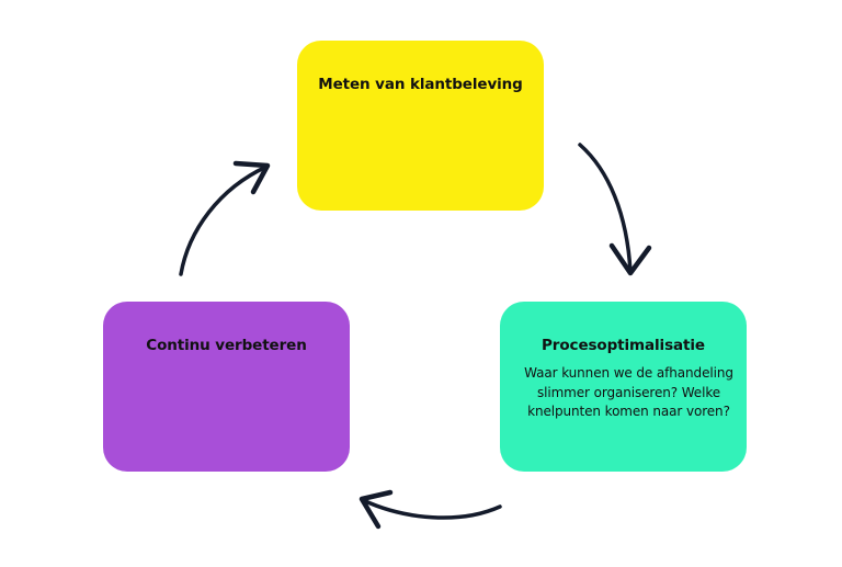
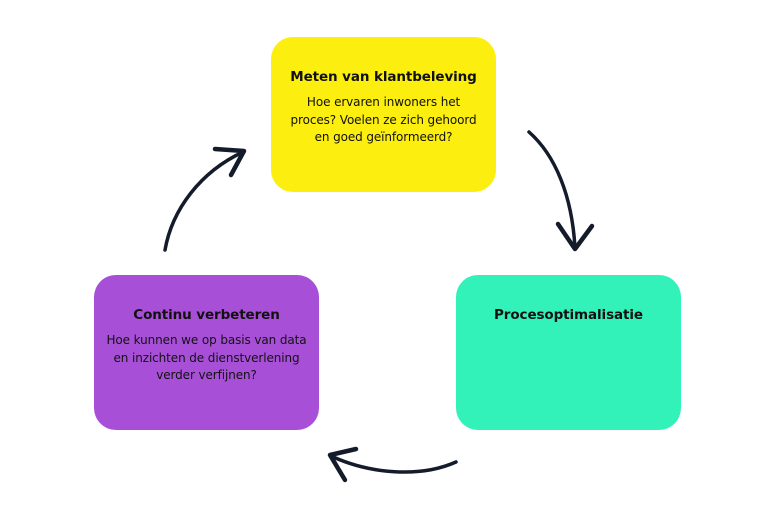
  Meten van klantbeleving
+ Hoe ervaren inwoners het proces? Voelen ze zich gehoord en goed geïnformeerd?
  Procesoptimalisatie
- Waar kunnen we de afhandeling slimmer organiseren? Welke knelpunten komen naar voren?
  Continu verbeteren
+ Hoe kunnen we op basis van data en inzichten de dienstverlening verder verfijnen?
